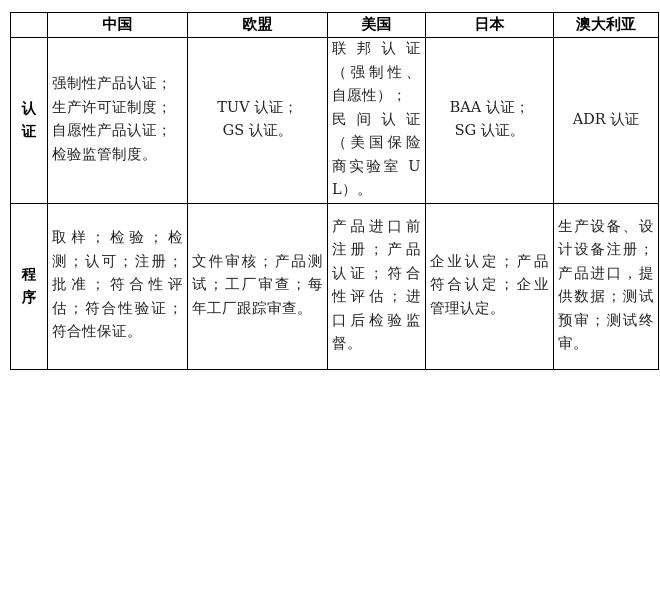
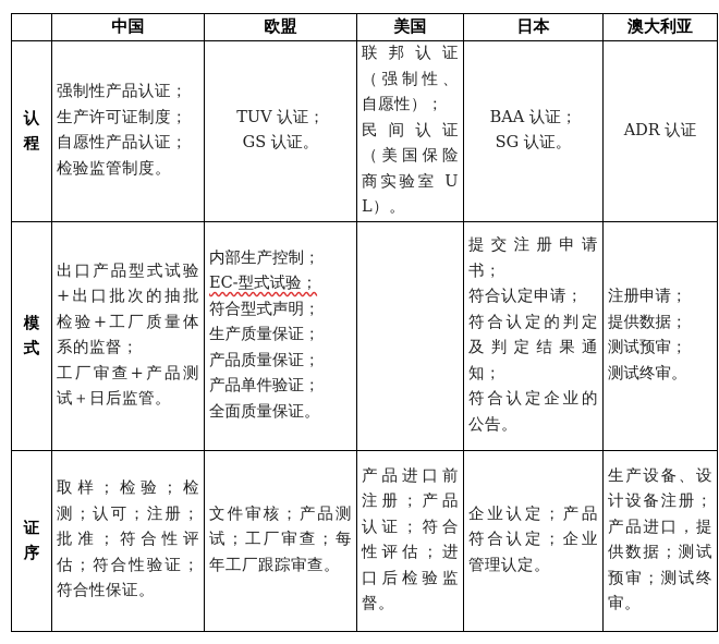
  	中国	欧盟	美国	日本	澳大利亚
- 认 证	强制性产品认证； 生产许可证制度； 自愿性产品认证； 检验监管制度。	TUV 认证； GS 认证。	联邦认证（强制性、自愿性）； 民间认证（美国保险商实验室 UL）。	BAA 认证； SG 认证。	ADR 认证
+ 认 程	强制性产品认证； 生产许可证制度； 自愿性产品认证； 检验监管制度。	TUV 认证； GS 认证。	联邦认证（强制性、自愿性）； 民间认证（美国保险商实验室 UL）。	BAA 认证； SG 认证。	ADR 认证
+ 模 式	出口产品型式试验+出口批次的抽批检验+工厂质量体系的监督； 工厂审查+产品测试＋日后监管。	内部生产控制； EC-型式试验； 符合型式声明； 生产质量保证； 产品质量保证； 产品单件验证； 全面质量保证。		提交注册申请书； 符合认定申请； 符合认定的判定及判定结果通知； 符合认定企业的公告。	注册申请； 提供数据； 测试预审； 测试终审。
- 程 序	取样；检验；检测；认可；注册；批准；符合性评估；符合性验证；符合性保证。	文件审核；产品测试；工厂审查；每年工厂跟踪审查。	产品进口前注册；产品认证；符合性评估；进口后检验监督。	企业认定；产品符合认定；企业管理认定。	生产设备、设计设备注册；产品进口，提供数据；测试预审；测试终审。
+ 证 序	取样；检验；检测；认可；注册；批准；符合性评估；符合性验证；符合性保证。	文件审核；产品测试；工厂审查；每年工厂跟踪审查。	产品进口前注册；产品认证；符合性评估；进口后检验监督。	企业认定；产品符合认定；企业管理认定。	生产设备、设计设备注册；产品进口，提供数据；测试预审；测试终审。
